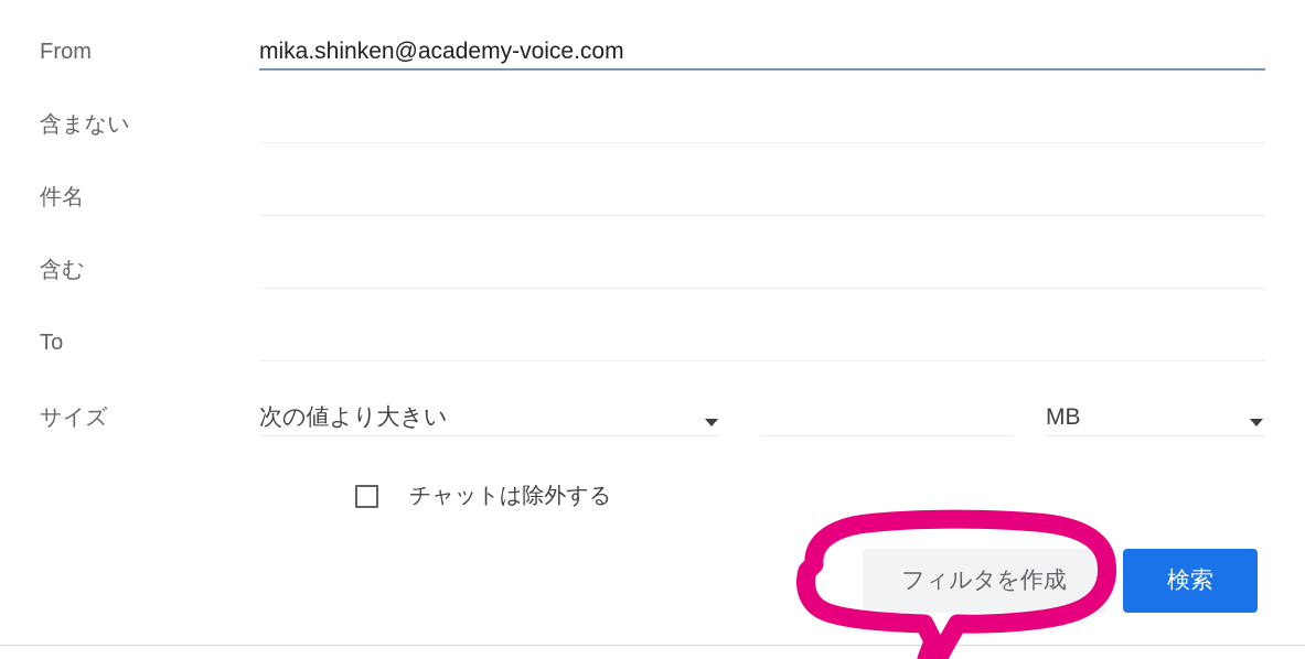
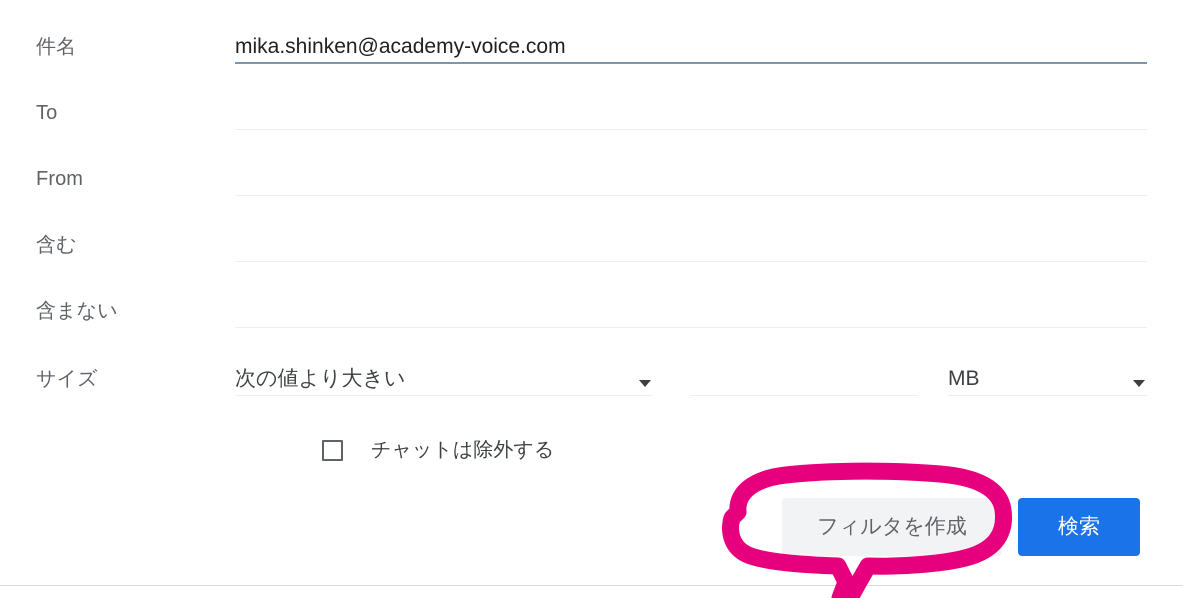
- From
+ 件名
  mika.shinken@academy-voice.com
- 含まない
+ To
- 件名
+ From
  含む
- To
+ 含まない
  サイズ
  次の値より大きい
  MB
  チャットは除外する
  フィルタを作成
  検索
